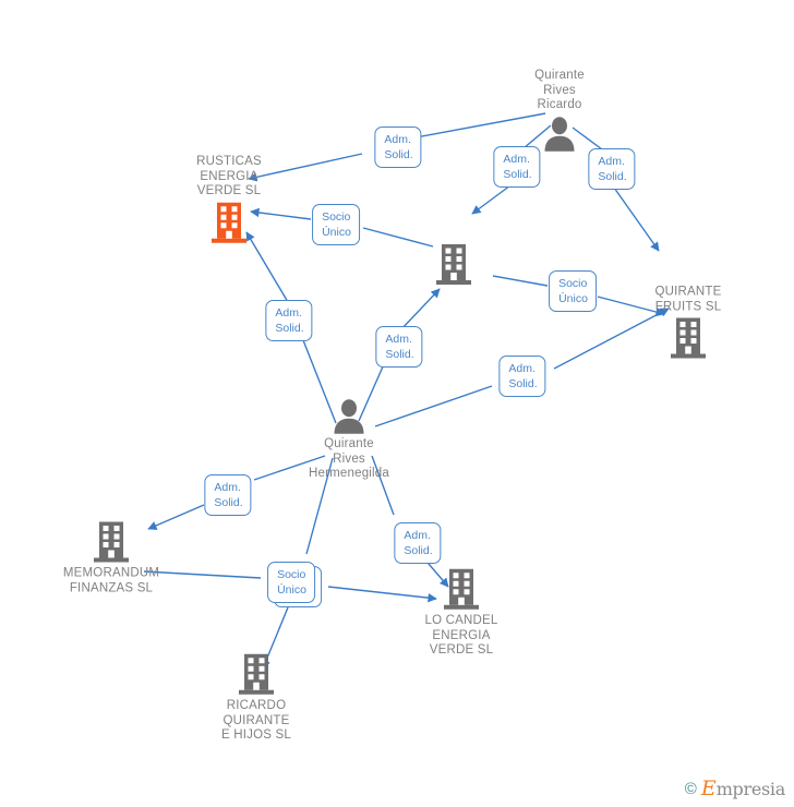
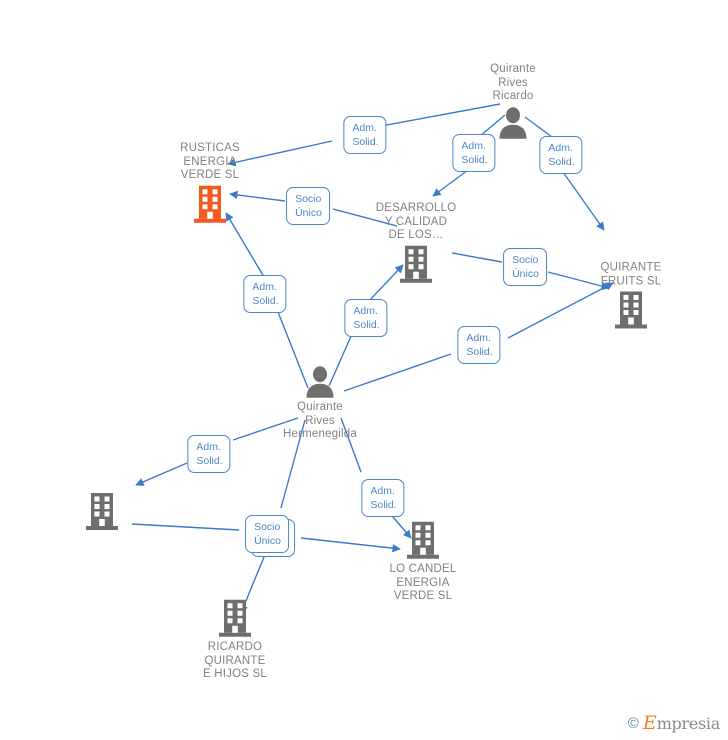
  RUSTICAS
  ENERGIA
  VERDE SL
  Quirante
  Rives
  Ricardo
+ DESARROLLO
+ Y CALIDAD
+ DE LOS…
  QUIRANTE
  FRUITS SL
  Quirante
  Rives
  Hermenegilda
- MEMORANDUM
- FINANZAS SL
  LO CANDEL
  ENERGIA
  VERDE SL
  RICARDO
  QUIRANTE
  E HIJOS SL
  Adm.
  Solid.
  Adm.
  Solid.
  Adm.
  Solid.
  Socio
  Único
  Socio
  Único
  Adm.
  Solid.
  Adm.
  Solid.
  Adm.
  Solid.
  Adm.
  Solid.
  Adm.
  Solid.
  Socio
  Único
  ©
  Empresia
